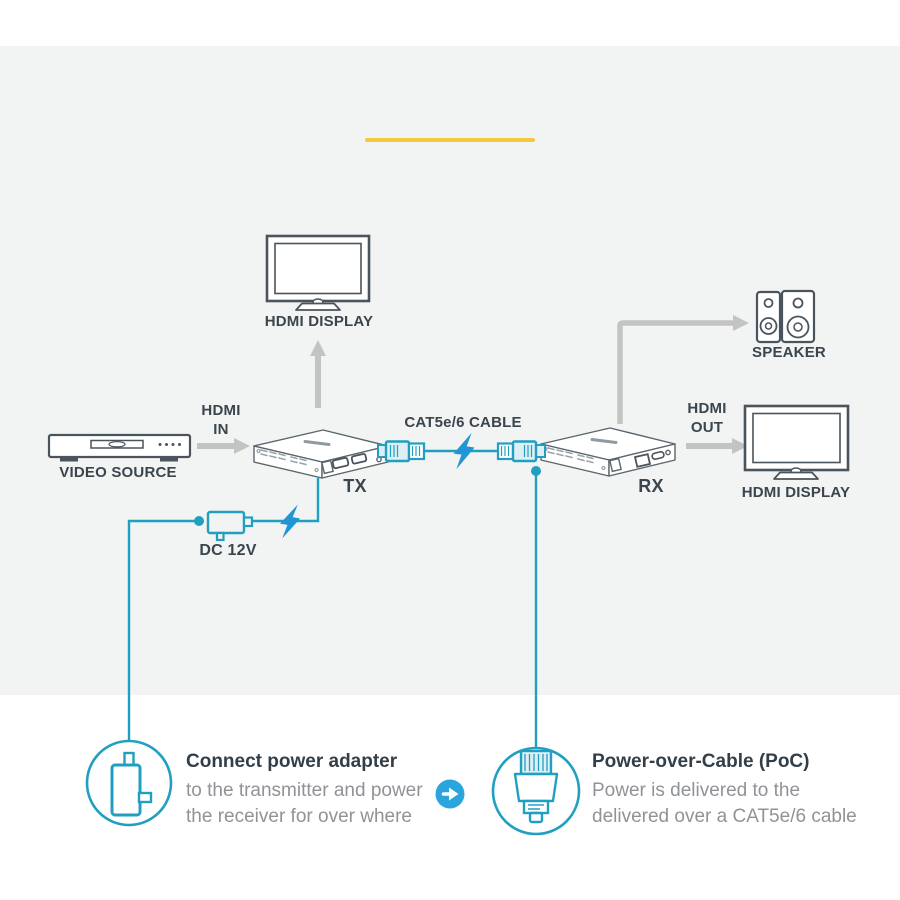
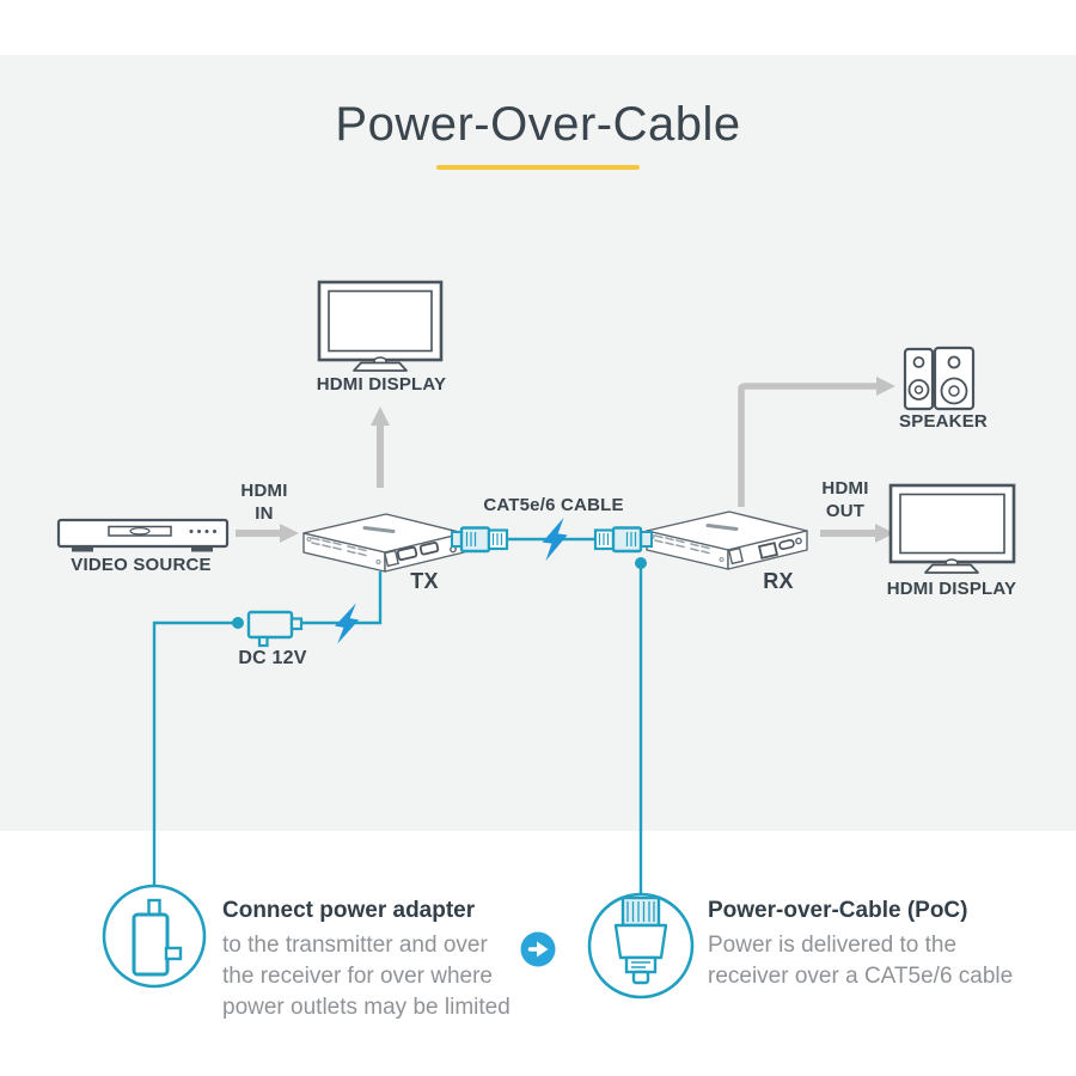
+ Power-Over-Cable
  HDMI DISPLAY
  VIDEO SOURCE
  HDMI
  IN
  TX
  CAT5e/6 CABLE
  RX
  SPEAKER
  HDMI
  OUT
  HDMI DISPLAY
  DC 12V
  Connect power adapter
- to the transmitter and power
+ to the transmitter and over
  the receiver for over where
+ power outlets may be limited
  Power-over-Cable (PoC)
  Power is delivered to the
- delivered over a CAT5e/6 cable
+ receiver over a CAT5e/6 cable
